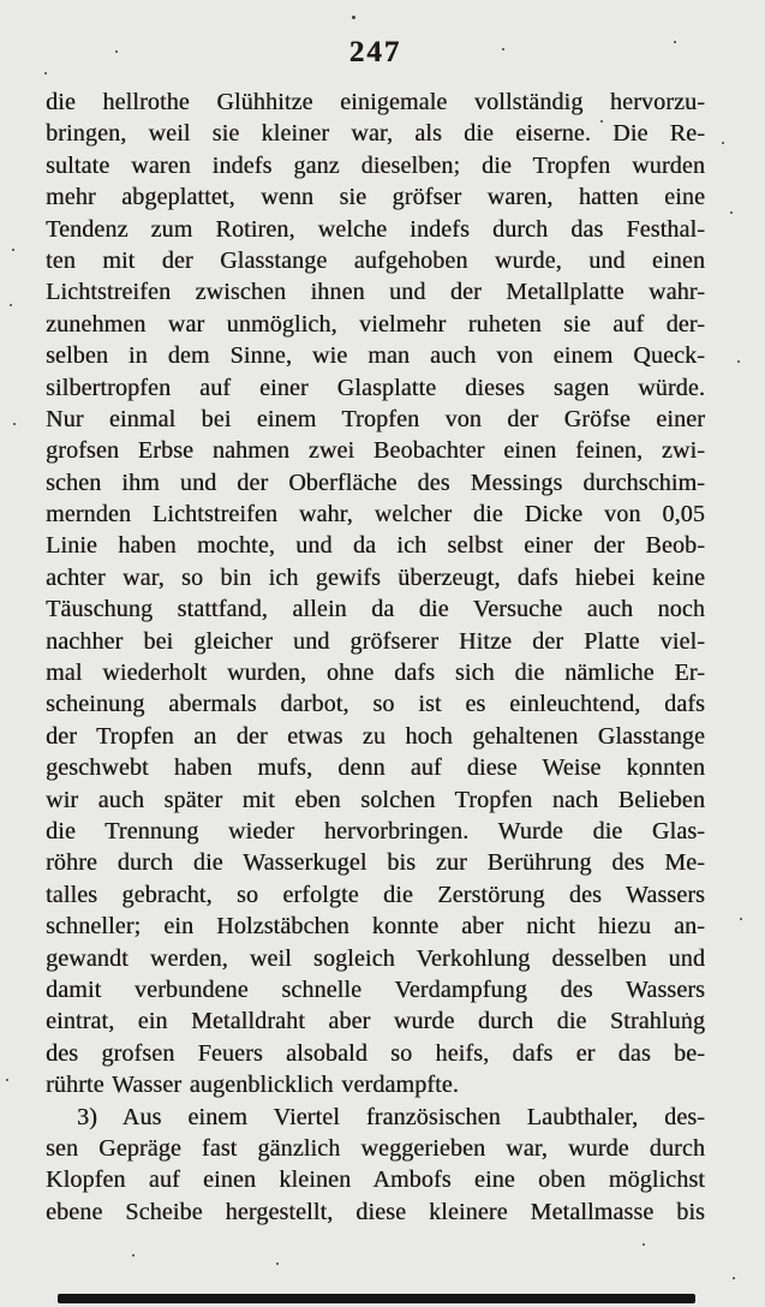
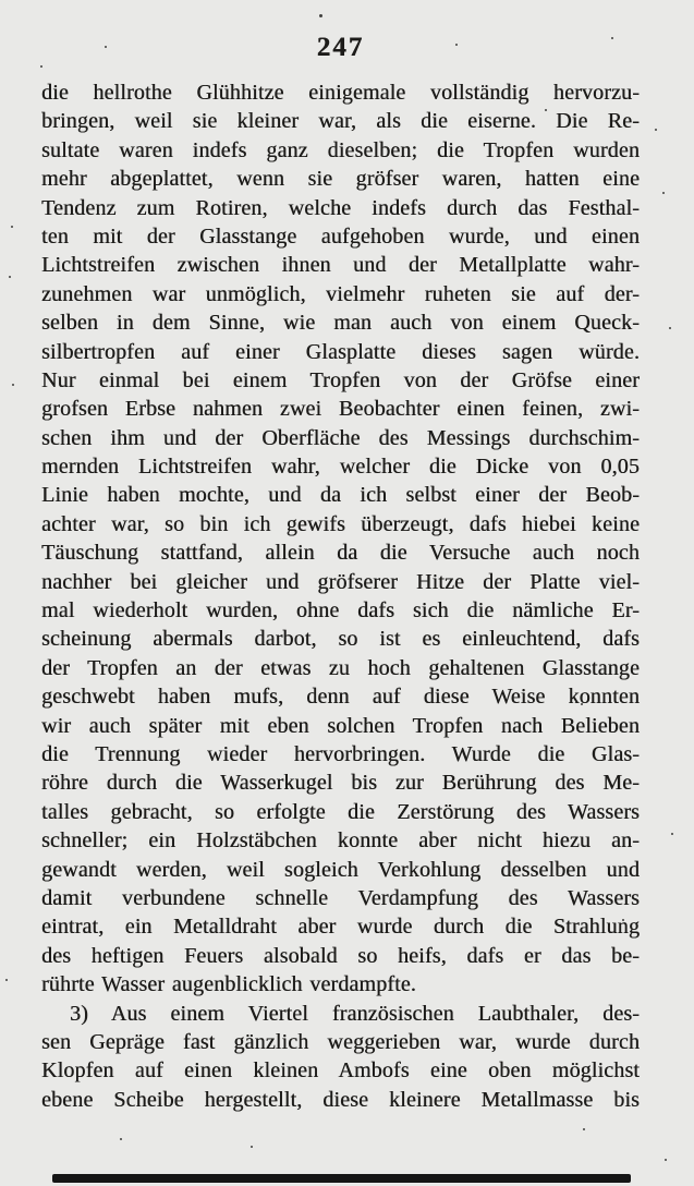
  247
  die hellrothe Glühhitze einigemale vollständig hervorzu-
  bringen, weil sie kleiner war, als die eiserne. Die Re-
  sultate waren indefs ganz dieselben; die Tropfen wurden
  mehr abgeplattet, wenn sie gröfser waren, hatten eine
  Tendenz zum Rotiren, welche indefs durch das Festhal-
  ten mit der Glasstange aufgehoben wurde, und einen
  Lichtstreifen zwischen ihnen und der Metallplatte wahr-
  zunehmen war unmöglich, vielmehr ruheten sie auf der-
  selben in dem Sinne, wie man auch von einem Queck-
  silbertropfen auf einer Glasplatte dieses sagen würde.
  Nur einmal bei einem Tropfen von der Gröfse einer
  grofsen Erbse nahmen zwei Beobachter einen feinen, zwi-
  schen ihm und der Oberfläche des Messings durchschim-
  mernden Lichtstreifen wahr, welcher die Dicke von 0,05
  Linie haben mochte, und da ich selbst einer der Beob-
  achter war, so bin ich gewifs überzeugt, dafs hiebei keine
  Täuschung stattfand, allein da die Versuche auch noch
  nachher bei gleicher und gröfserer Hitze der Platte viel-
  mal wiederholt wurden, ohne dafs sich die nämliche Er-
  scheinung abermals darbot, so ist es einleuchtend, dafs
  der Tropfen an der etwas zu hoch gehaltenen Glasstange
  geschwebt haben mufs, denn auf diese Weise konnten
  wir auch später mit eben solchen Tropfen nach Belieben
  die Trennung wieder hervorbringen. Wurde die Glas-
  röhre durch die Wasserkugel bis zur Berührung des Me-
  talles gebracht, so erfolgte die Zerstörung des Wassers
  schneller; ein Holzstäbchen konnte aber nicht hiezu an-
  gewandt werden, weil sogleich Verkohlung desselben und
  damit verbundene schnelle Verdampfung des Wassers
  eintrat, ein Metalldraht aber wurde durch die Strahlung
- des grofsen Feuers alsobald so heifs, dafs er das be-
+ des heftigen Feuers alsobald so heifs, dafs er das be-
  rührte Wasser augenblicklich verdampfte.
  3) Aus einem Viertel französischen Laubthaler, des-
  sen Gepräge fast gänzlich weggerieben war, wurde durch
  Klopfen auf einen kleinen Ambofs eine oben möglichst
  ebene Scheibe hergestellt, diese kleinere Metallmasse bis
